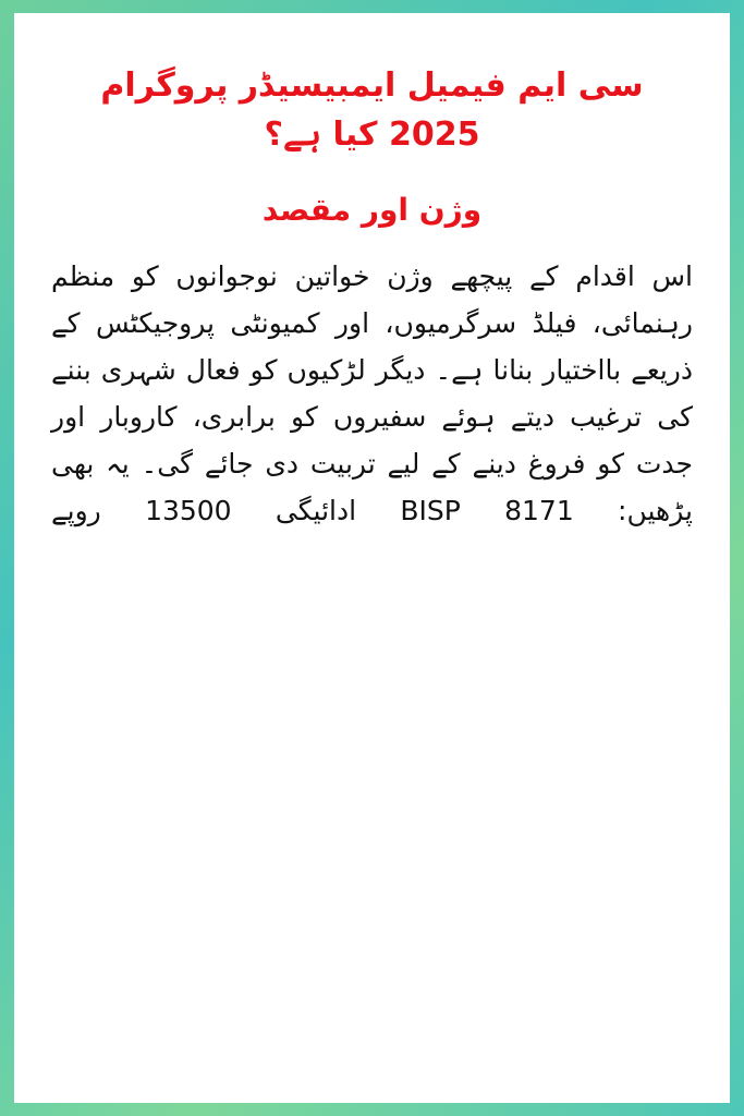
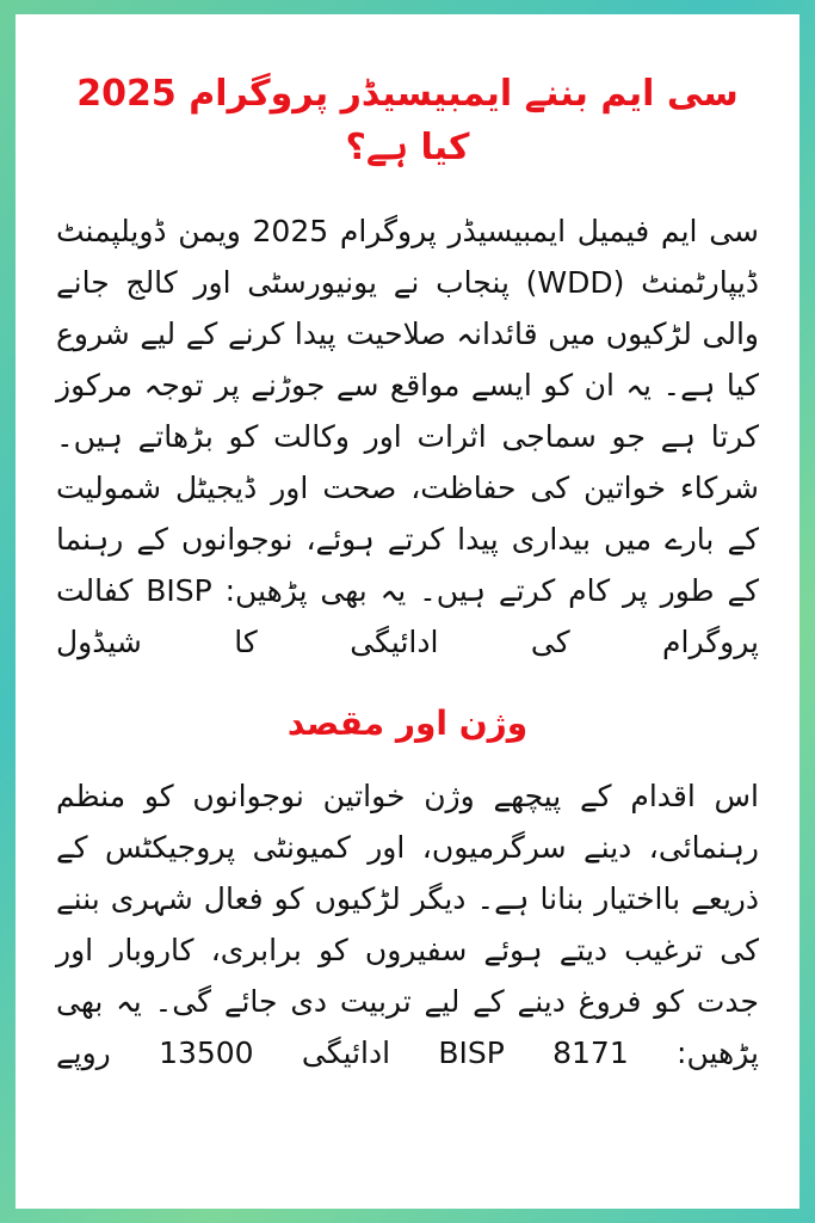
- سی ایم فیمیل ایمبیسیڈر پروگرام 2025 کیا ہے؟
+ سی ایم بننے ایمبیسیڈر پروگرام 2025 کیا ہے؟
+ سی ایم فیمیل ایمبیسیڈر پروگرام 2025 ویمن ڈویلپمنٹ ڈیپارٹمنٹ (WDD) پنجاب نے یونیورسٹی اور کالج جانے والی لڑکیوں میں قائدانہ صلاحیت پیدا کرنے کے لیے شروع کیا ہے۔ یہ ان کو ایسے مواقع سے جوڑنے پر توجہ مرکوز کرتا ہے جو سماجی اثرات اور وکالت کو بڑھاتے ہیں۔ شرکاء خواتین کی حفاظت، صحت اور ڈیجیٹل شمولیت کے بارے میں بیداری پیدا کرتے ہوئے، نوجوانوں کے رہنما کے طور پر کام کرتے ہیں۔ یہ بھی پڑھیں: BISP کفالت پروگرام کی ادائیگی کا شیڈول
  وژن اور مقصد
- اس اقدام کے پیچھے وژن خواتین نوجوانوں کو منظم رہنمائی، فیلڈ سرگرمیوں، اور کمیونٹی پروجیکٹس کے ذریعے بااختیار بنانا ہے۔ دیگر لڑکیوں کو فعال شہری بننے کی ترغیب دیتے ہوئے سفیروں کو برابری، کاروبار اور جدت کو فروغ دینے کے لیے تربیت دی جائے گی۔ یہ بھی پڑھیں: BISP 8171 ادائیگی 13500 روپے
+ اس اقدام کے پیچھے وژن خواتین نوجوانوں کو منظم رہنمائی، دینے سرگرمیوں، اور کمیونٹی پروجیکٹس کے ذریعے بااختیار بنانا ہے۔ دیگر لڑکیوں کو فعال شہری بننے کی ترغیب دیتے ہوئے سفیروں کو برابری، کاروبار اور جدت کو فروغ دینے کے لیے تربیت دی جائے گی۔ یہ بھی پڑھیں: BISP 8171 ادائیگی 13500 روپے
